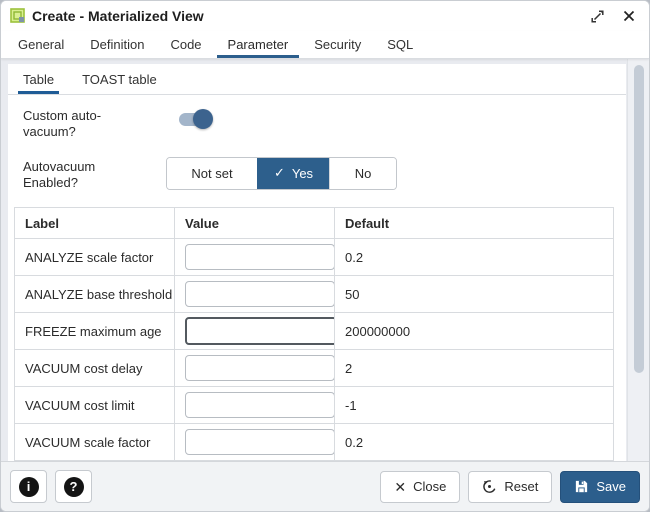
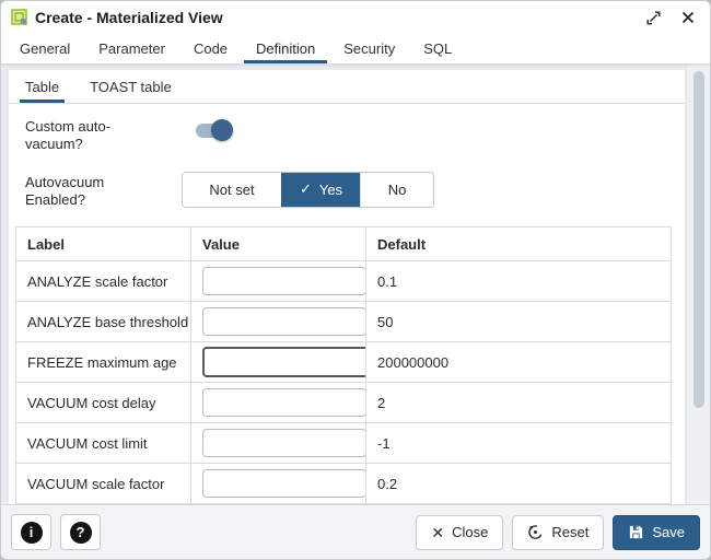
  Create - Materialized View
  General
- Definition
+ Parameter
  Code
- Parameter
+ Definition
  Security
  SQL
  Table
  TOAST table
  Custom auto-vacuum?
  Autovacuum Enabled?
  Not set
  ✓
  Yes
  No
  Label	Value	Default
- ANALYZE scale factor		0.2
+ ANALYZE scale factor		0.1
  ANALYZE base threshold		50
  FREEZE maximum age		200000000
  VACUUM cost delay		2
  VACUUM cost limit		-1
  VACUUM scale factor		0.2
  i
  ?
  ✕
  Close
  Reset
  Save
